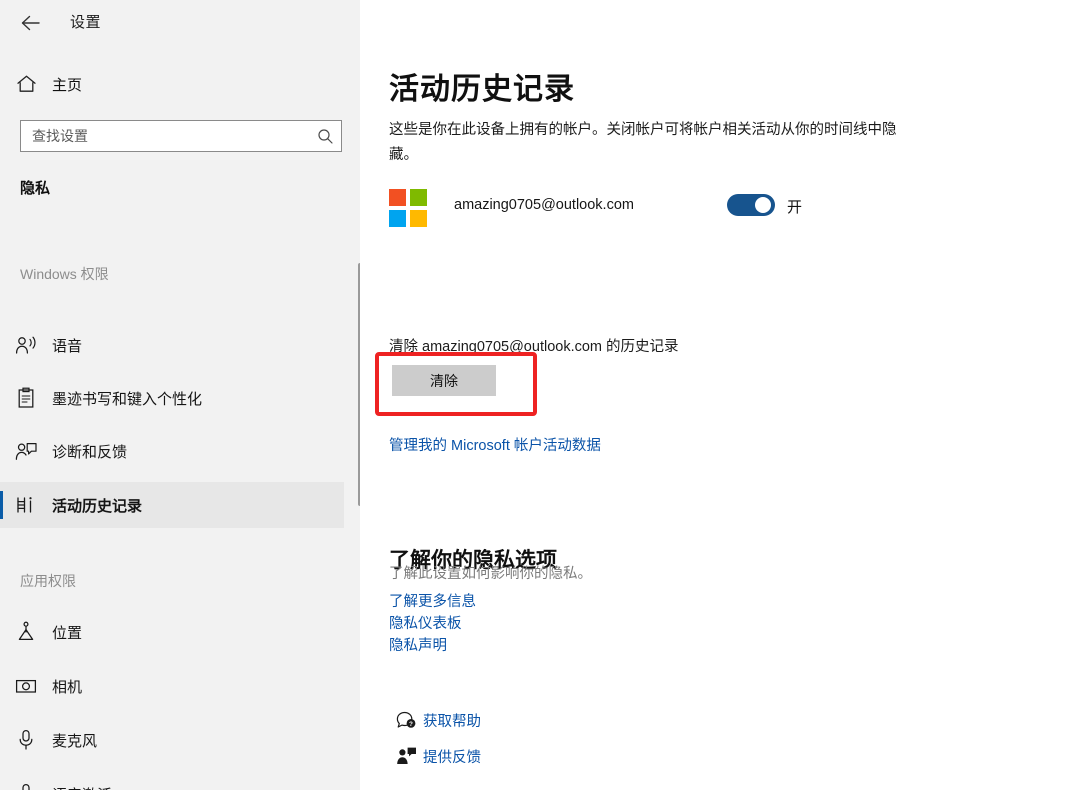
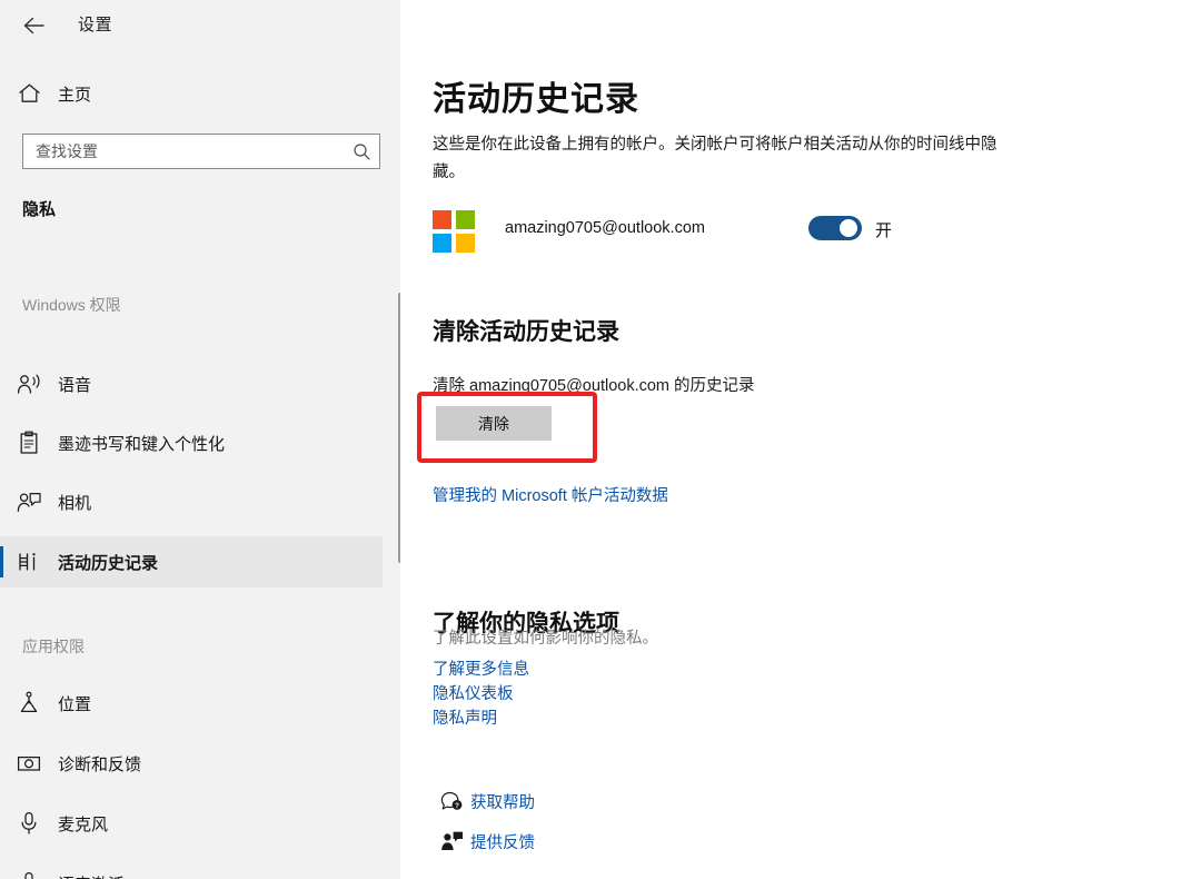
  设置
  主页
  查找设置
  隐私
  Windows 权限
  语音
  墨迹书写和键入个性化
- 诊断和反馈
+ 相机
  活动历史记录
  应用权限
  位置
- 相机
+ 诊断和反馈
  麦克风
  活动历史记录
  这些是你在此设备上拥有的帐户。关闭帐户可将帐户相关活动从你的时间线中隐藏。
  amazing0705@outlook.com
  开
+ 清除活动历史记录
  清除 amazing0705@outlook.com 的历史记录
  清除
  管理我的 Microsoft 帐户活动数据
  了解你的隐私选项
  了解此设置如何影响你的隐私。
  了解更多信息
  隐私仪表板
  隐私声明
  获取帮助
  提供反馈
